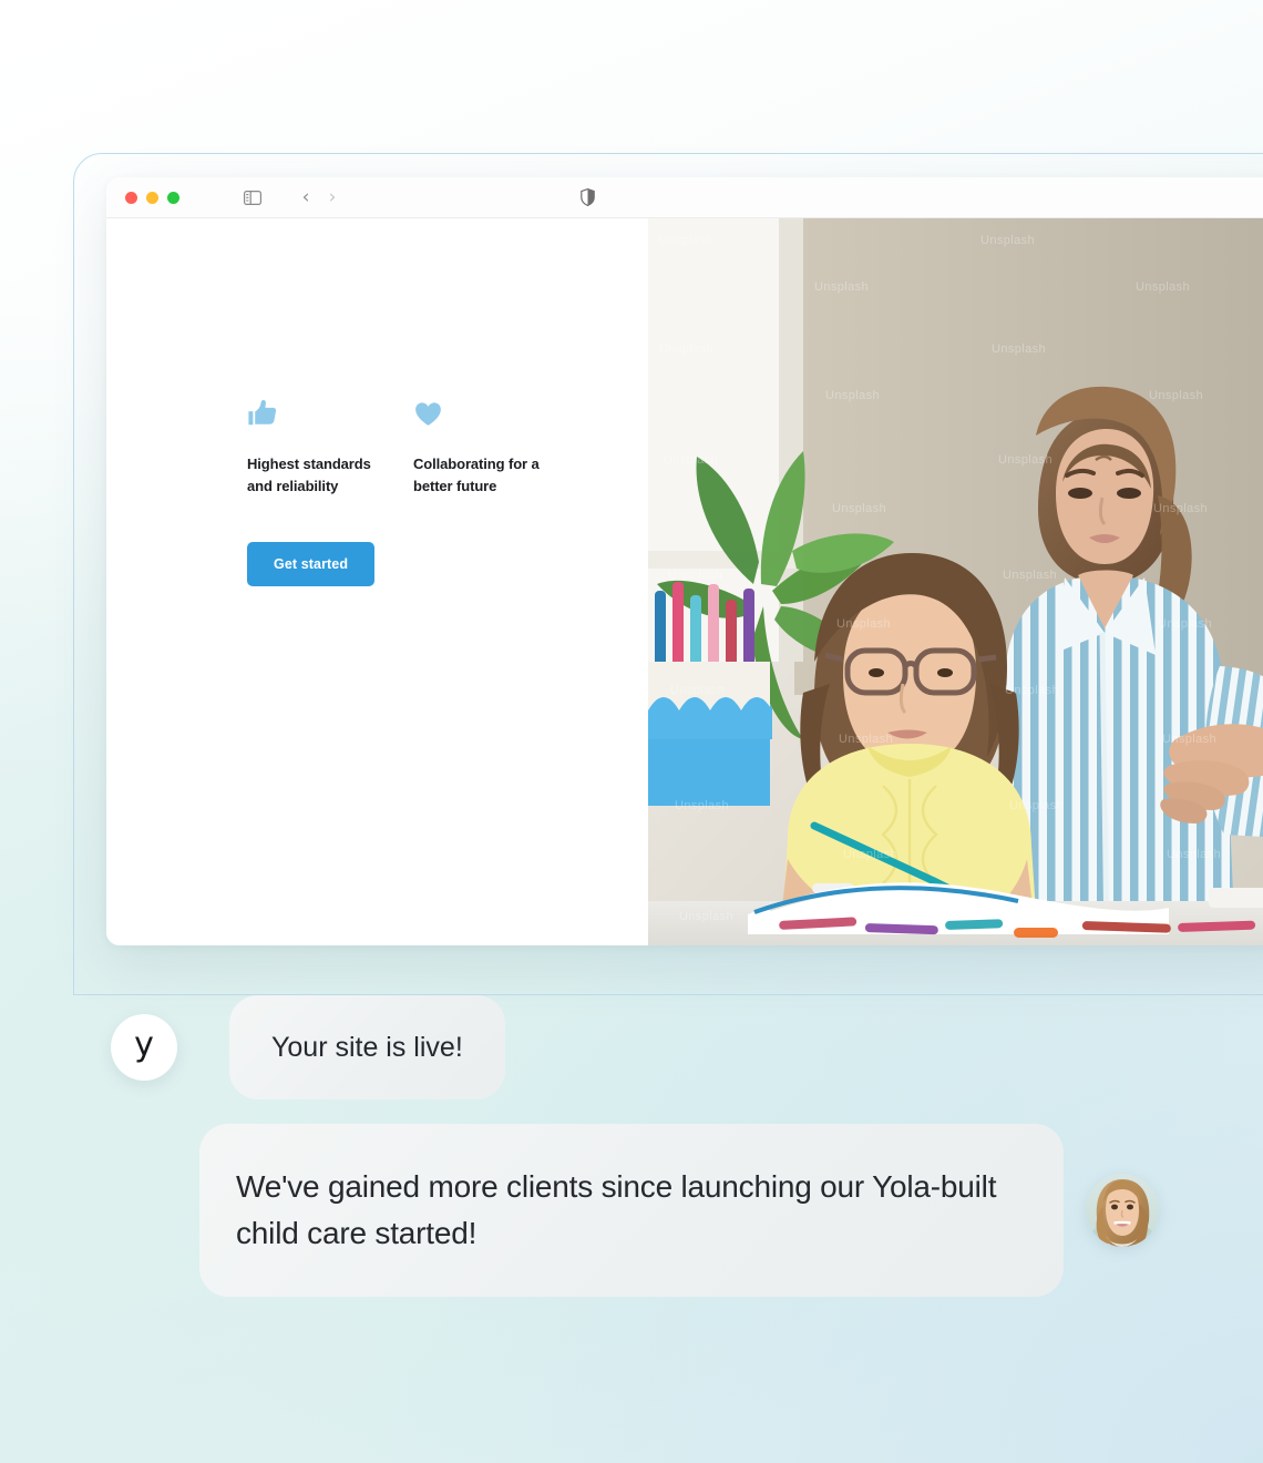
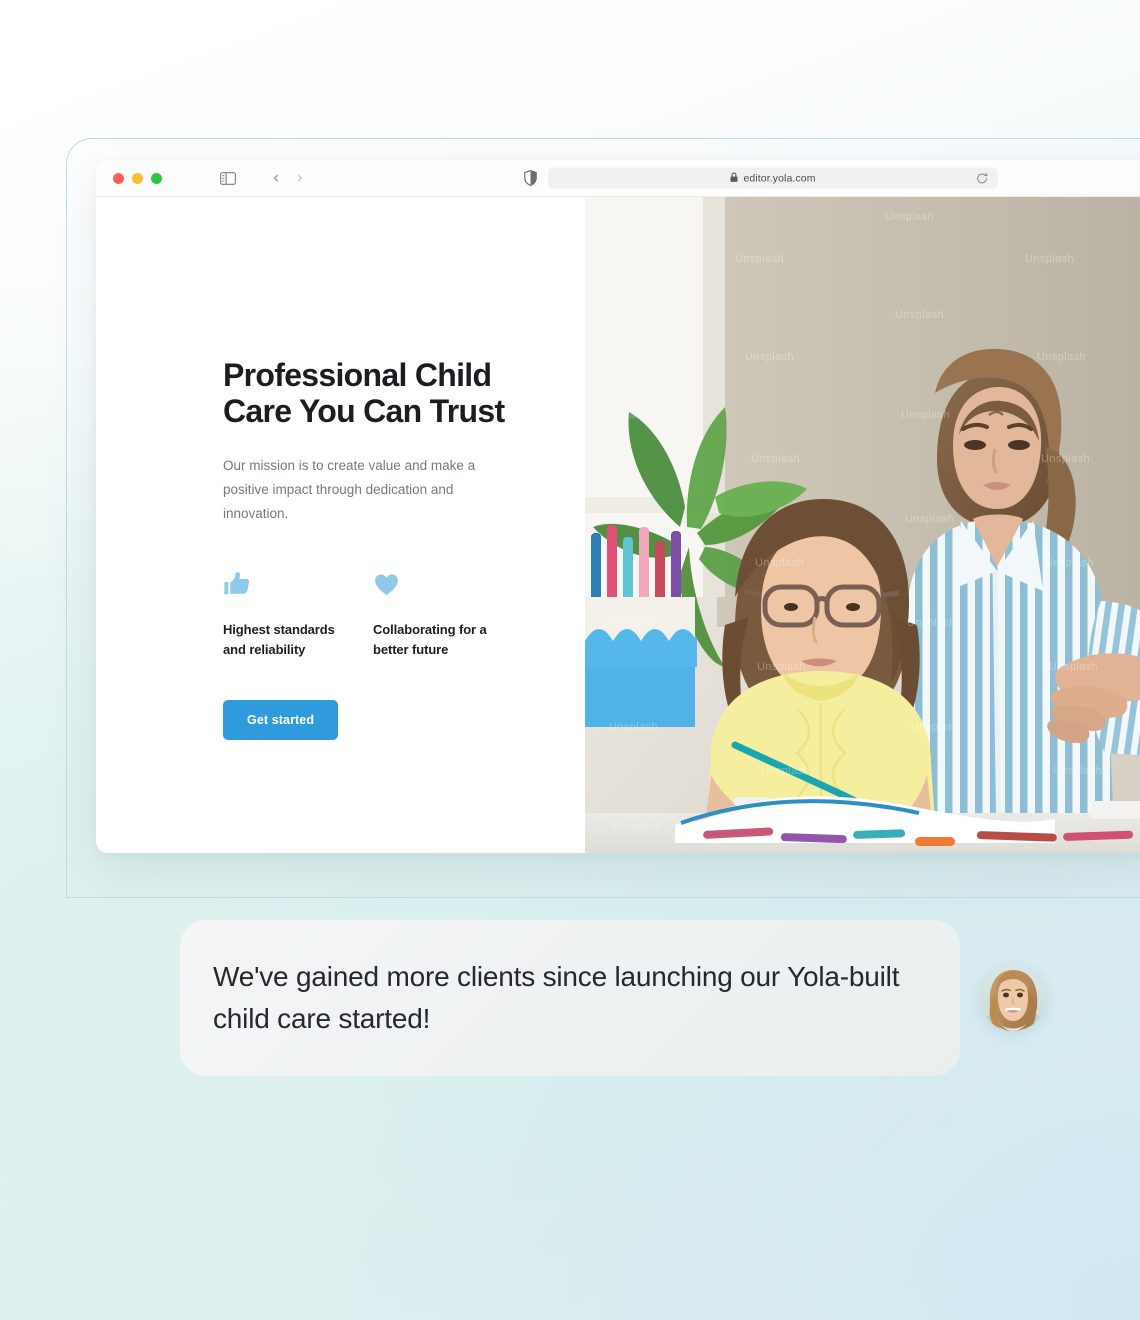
  ‹
  ›
+ editor.yola.com
+ Professional Child Care You Can Trust
+ Our mission is to create value and make a positive impact through dedication and innovation.
  Highest standards and reliability
  Collaborating for a better future
  Get started
  Unsplash
  Unsplash
  Unsplash
  Unsplash
  Unsplash
  Unsplash
  Unsplash
  Unsplash
  Unsplash
  Unsplash
  Unsplash
  Unsplash
  Unsplash
  Unsplash
  Unsplash
  Unsplash
  Unsplash
  Unsplash
  Unsplash
- y
- Your site is live!
  We've gained more clients since launching our Yola-built child care started!
